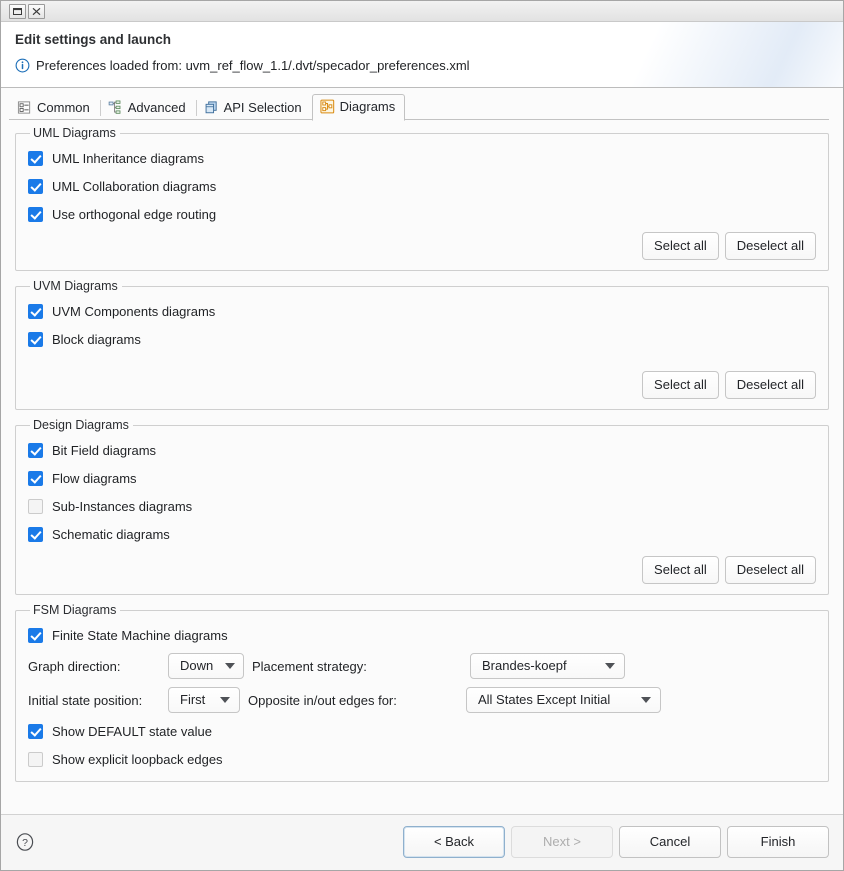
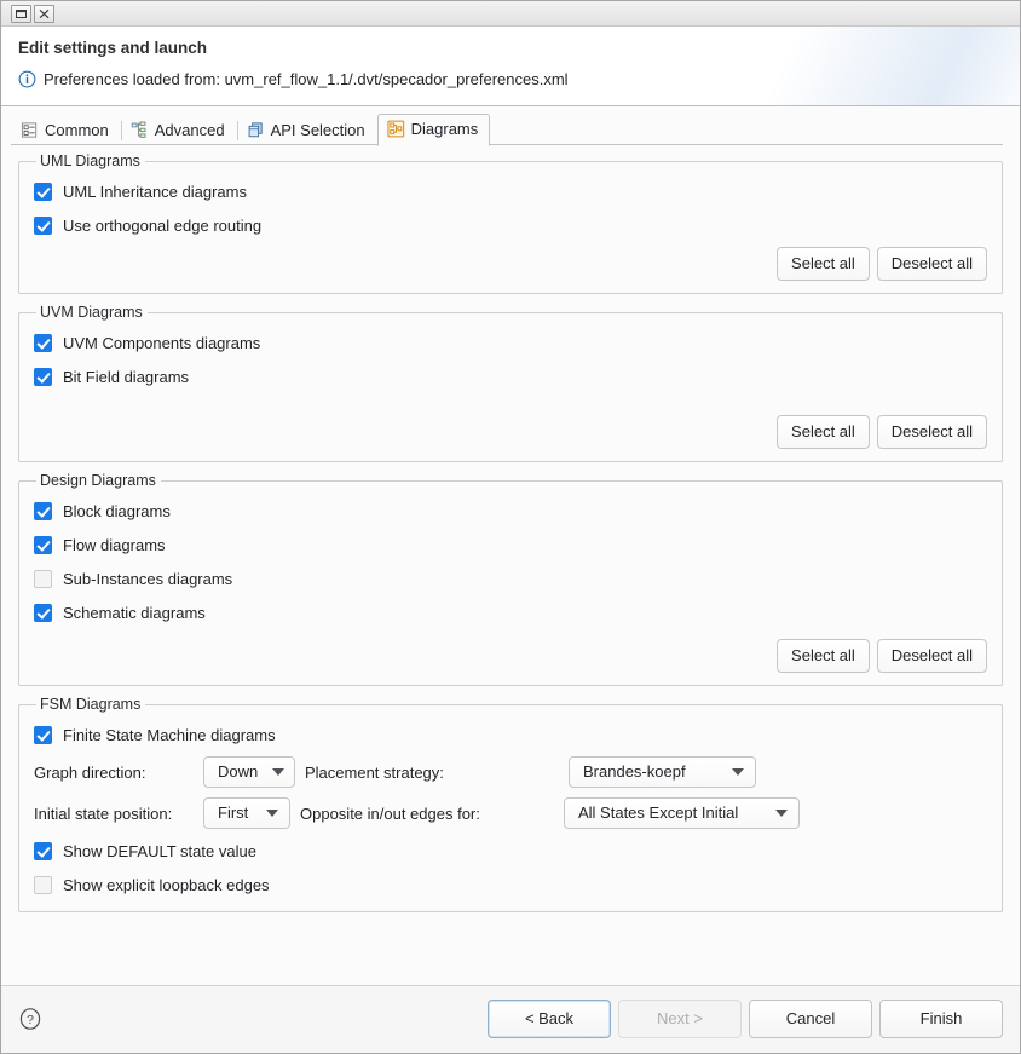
  Edit settings and launch
  Preferences loaded from: uvm_ref_flow_1.1/.dvt/specador_preferences.xml
  Common
  Advanced
  API Selection
  Diagrams
  UML Diagrams
  UML Inheritance diagrams
- UML Collaboration diagrams
  Use orthogonal edge routing
  Select all
  Deselect all
  UVM Diagrams
  UVM Components diagrams
- Block diagrams
+ Bit Field diagrams
  Select all
  Deselect all
  Design Diagrams
- Bit Field diagrams
+ Block diagrams
  Flow diagrams
  Sub-Instances diagrams
  Schematic diagrams
  Select all
  Deselect all
  FSM Diagrams
  Finite State Machine diagrams
  Graph direction:
  Down
  Placement strategy:
  Brandes-koepf
  Initial state position:
  First
  Opposite in/out edges for:
  All States Except Initial
  Show DEFAULT state value
  Show explicit loopback edges
  ?
  < Back
  Next >
  Cancel
  Finish
